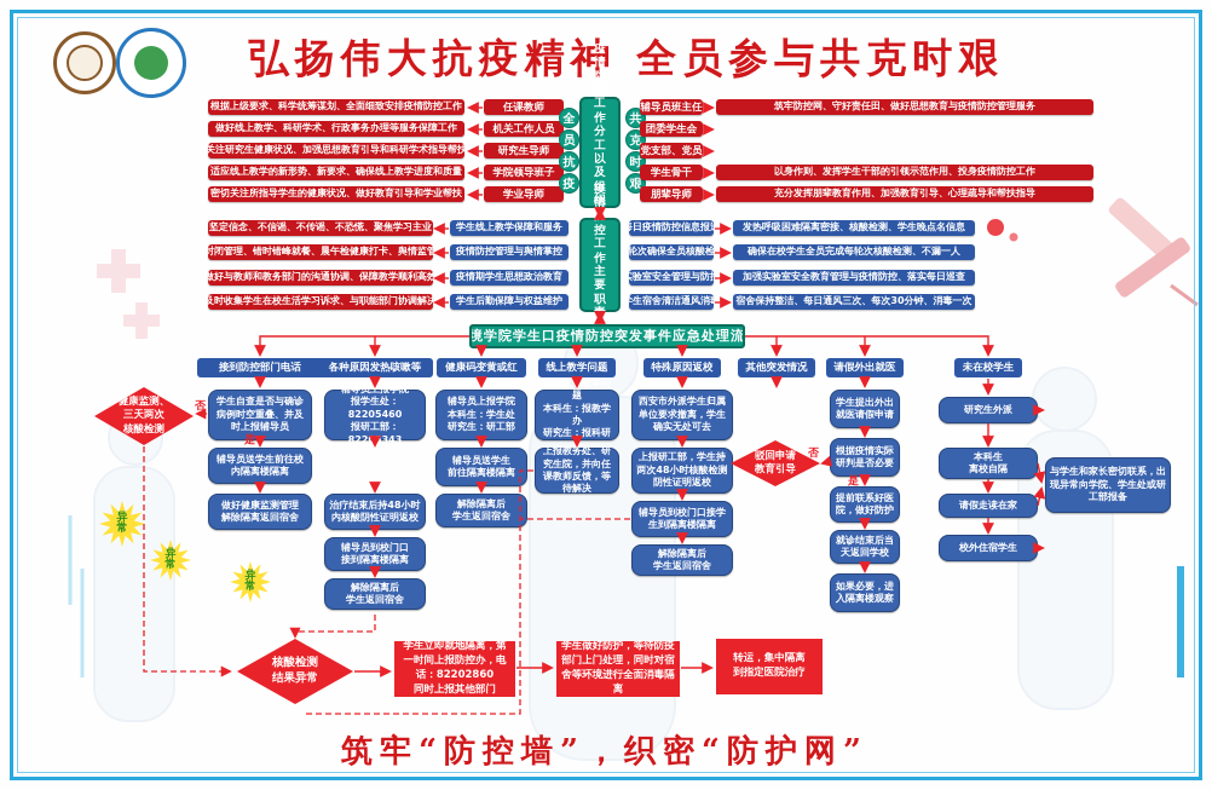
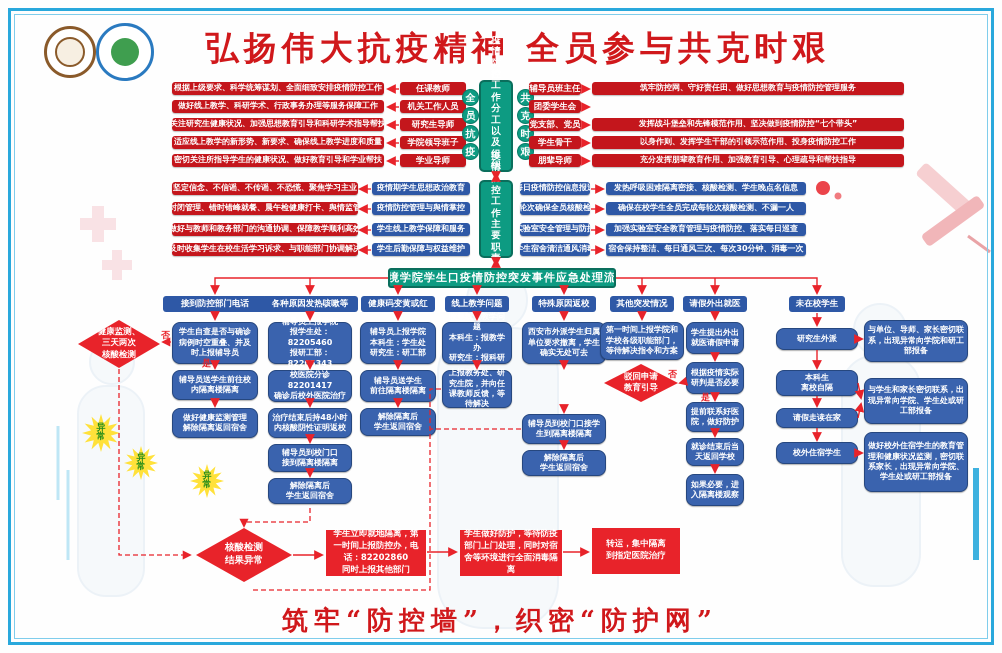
  弘扬伟大抗疫精神 全员参与共克时艰
  根据上级要求、科学统筹谋划、全面细致安排疫情防控工作
  做好线上教学、科研学术、行政事务办理等服务保障工作
  关注研究生健康状况、加强思想教育引导和科研学术指导帮扶
  适应线上教学的新形势、新要求、确保线上教学进度和质量
  密切关注所指导学生的健康状况、做好教育引导和学业帮扶
  任课教师
  机关工作人员
  研究生导师
  学院领导班子
  学业导师
  全
  员
  抗
  疫
  共
  克
  时
  艰
  辅导员班主任
  团委学生会
  党支部、党员
  学生骨干
  朋辈导师
  筑牢防控网、守好责任田、做好思想教育与疫情防控管理服务
+ 发挥战斗堡垒和先锋模范作用、坚决做到疫情防控“七个带头”
  以身作则、发挥学生干部的引领示范作用、投身疫情防控工作
  充分发挥朋辈教育作用、加强教育引导、心理疏导和帮扶指导
  坚定信念、不信谣、不传谣、不恐慌、聚焦学习主业
  封闭管理、错时错峰就餐、晨午检健康打卡、舆情监管
  做好与教师和教务部门的沟通协调、保障教学顺利高效
  及时收集学生在校生活学习诉求、与职能部门协调解决
- 学生线上教学保障和服务
+ 疫情期学生思想政治教育
  疫情防控管理与舆情掌控
- 疫情期学生思想政治教育
+ 学生线上教学保障和服务
  学生后勤保障与权益维护
  日疫情防控信息报
  轮次确保全员核酸检
  验室安全管理与防
  生宿舍清洁通风消
  发热呼吸困难隔离密接、核酸检测、学生晚点名信息
  确保在校学生全员完成每轮次核酸检测、不漏一人
  加强实验室安全教育管理与疫情防控、落实每日巡查
  宿舍保持整洁、每日通风三次、每次30分钟、消毒一次
  境学院学生口疫情防控突发事件应急处理流
  接到防控部门电话
  各种原因发热咳嗽等
  健康码变黄或红
  线上教学问题
  特殊原因返校
  其他突发情况
  请假外出就医
  未在校学生
  健康监测、
  三天两次
  核酸检测
  学生自查是否与确诊病例时空重叠、并及时上报辅导员
  辅导员送学生前往校内隔离楼隔离
  做好健康监测管理
  解除隔离返回宿舍
  辅导员上报学院
  报学生处：82205460
  报研工部：82205343
+ 校医院分诊82201417
+ 确诊后校外医院治疗
  治疗结束后持48小时内核酸阴性证明返校
  辅导员到校门口
  接到隔离楼隔离
  解除隔离后
  学生返回宿舍
  辅导员上报学院
  本科生：学生处
  研究生：研工部
  辅导员送学生
  前往隔离楼隔离
  解除隔离后
  学生返回宿舍
  本科生：报教学办
  研究生：报科研
  上报教务处、研究生院，并向任课教师反馈，等待解决
  西安市外派学生归属单位要求撤离，学生确实无处可去
- 上报研工部，学生持两次48小时核酸检测阴性证明返校
  辅导员到校门口接学生到隔离楼隔离
  解除隔离后
  学生返回宿舍
+ 第一时间上报学院和学校各级职能部门，等待解决指令和方案
  驳回申请
  教育引导
  学生提出外出就医请假申请
  根据疫情实际研判是否必要
  提前联系好医院，做好防护
  就诊结束后当天返回学校
  如果必要，进入隔离楼观察
  研究生外派
  本科生
  离校自隔
  请假走读在家
  校外住宿学生
+ 与单位、导师、家长密切联系，出现异常向学院和研工部报备
  与学生和家长密切联系，出现异常向学院、学生处或研工部报备
+ 做好校外住宿学生的教育管理和健康状况监测，密切联系家长，出现异常向学院、学生处或研工部报备
  否
  是
  否
  是
  异
  常
  异
  常
  异
  常
  核酸检测
  结果异常
  学生立即就地隔离，第一时间上报防控办，电话：82202860
  同时上报其他部门
  学生做好防护，等待防疫部门上门处理，同时对宿舍等环境进行全面消毒隔离
  转运，集中隔离
  到指定医院治疗
  筑牢“防控墙”，织密“防护网”
